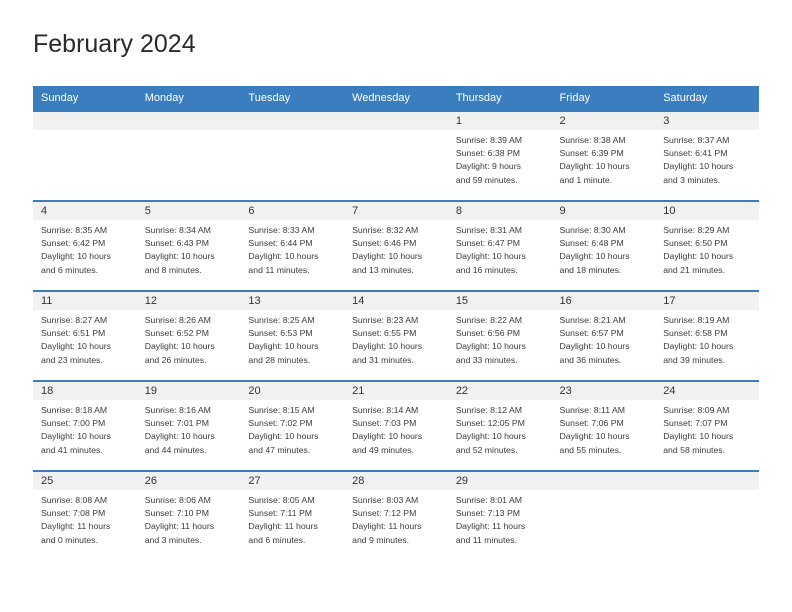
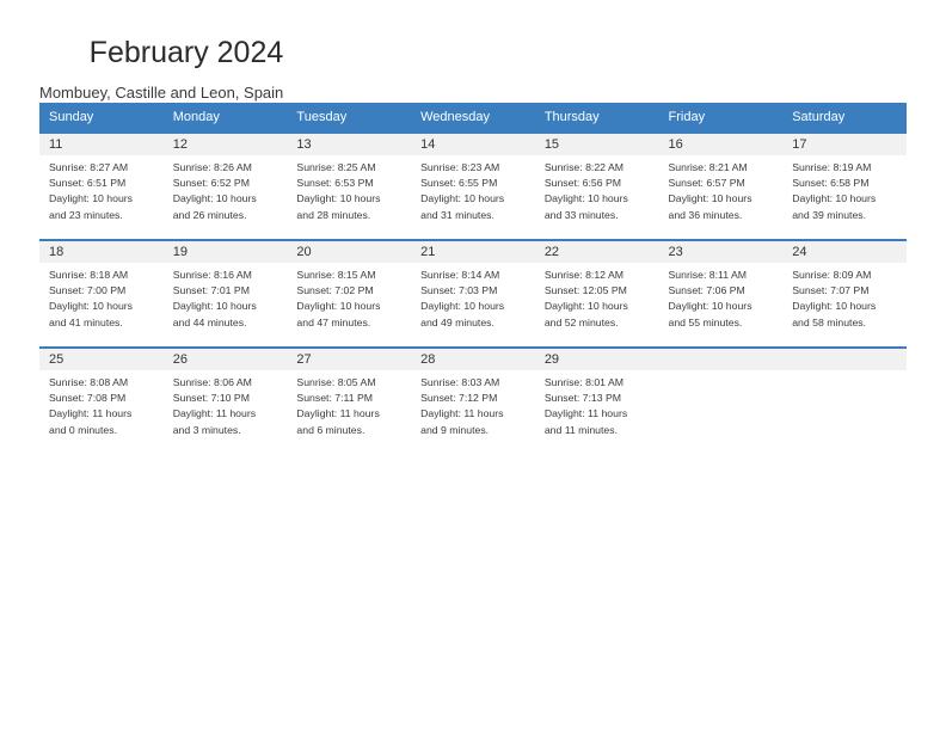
  February 2024
+ Mombuey, Castille and Leon, Spain
  Sunday	Monday	Tuesday	Wednesday	Thursday	Friday	Saturday
- 				1Sunrise: 8:39 AMSunset: 6:38 PMDaylight: 9 hoursand 59 minutes.	2Sunrise: 8:38 AMSunset: 6:39 PMDaylight: 10 hoursand 1 minute.	3Sunrise: 8:37 AMSunset: 6:41 PMDaylight: 10 hoursand 3 minutes.
- 4Sunrise: 8:35 AMSunset: 6:42 PMDaylight: 10 hoursand 6 minutes.	5Sunrise: 8:34 AMSunset: 6:43 PMDaylight: 10 hoursand 8 minutes.	6Sunrise: 8:33 AMSunset: 6:44 PMDaylight: 10 hoursand 11 minutes.	7Sunrise: 8:32 AMSunset: 6:46 PMDaylight: 10 hoursand 13 minutes.	8Sunrise: 8:31 AMSunset: 6:47 PMDaylight: 10 hoursand 16 minutes.	9Sunrise: 8:30 AMSunset: 6:48 PMDaylight: 10 hoursand 18 minutes.	10Sunrise: 8:29 AMSunset: 6:50 PMDaylight: 10 hoursand 21 minutes.
  11Sunrise: 8:27 AMSunset: 6:51 PMDaylight: 10 hoursand 23 minutes.	12Sunrise: 8:26 AMSunset: 6:52 PMDaylight: 10 hoursand 26 minutes.	13Sunrise: 8:25 AMSunset: 6:53 PMDaylight: 10 hoursand 28 minutes.	14Sunrise: 8:23 AMSunset: 6:55 PMDaylight: 10 hoursand 31 minutes.	15Sunrise: 8:22 AMSunset: 6:56 PMDaylight: 10 hoursand 33 minutes.	16Sunrise: 8:21 AMSunset: 6:57 PMDaylight: 10 hoursand 36 minutes.	17Sunrise: 8:19 AMSunset: 6:58 PMDaylight: 10 hoursand 39 minutes.
  18Sunrise: 8:18 AMSunset: 7:00 PMDaylight: 10 hoursand 41 minutes.	19Sunrise: 8:16 AMSunset: 7:01 PMDaylight: 10 hoursand 44 minutes.	20Sunrise: 8:15 AMSunset: 7:02 PMDaylight: 10 hoursand 47 minutes.	21Sunrise: 8:14 AMSunset: 7:03 PMDaylight: 10 hoursand 49 minutes.	22Sunrise: 8:12 AMSunset: 12:05 PMDaylight: 10 hoursand 52 minutes.	23Sunrise: 8:11 AMSunset: 7:06 PMDaylight: 10 hoursand 55 minutes.	24Sunrise: 8:09 AMSunset: 7:07 PMDaylight: 10 hoursand 58 minutes.
  25Sunrise: 8:08 AMSunset: 7:08 PMDaylight: 11 hoursand 0 minutes.	26Sunrise: 8:06 AMSunset: 7:10 PMDaylight: 11 hoursand 3 minutes.	27Sunrise: 8:05 AMSunset: 7:11 PMDaylight: 11 hoursand 6 minutes.	28Sunrise: 8:03 AMSunset: 7:12 PMDaylight: 11 hoursand 9 minutes.	29Sunrise: 8:01 AMSunset: 7:13 PMDaylight: 11 hoursand 11 minutes.
